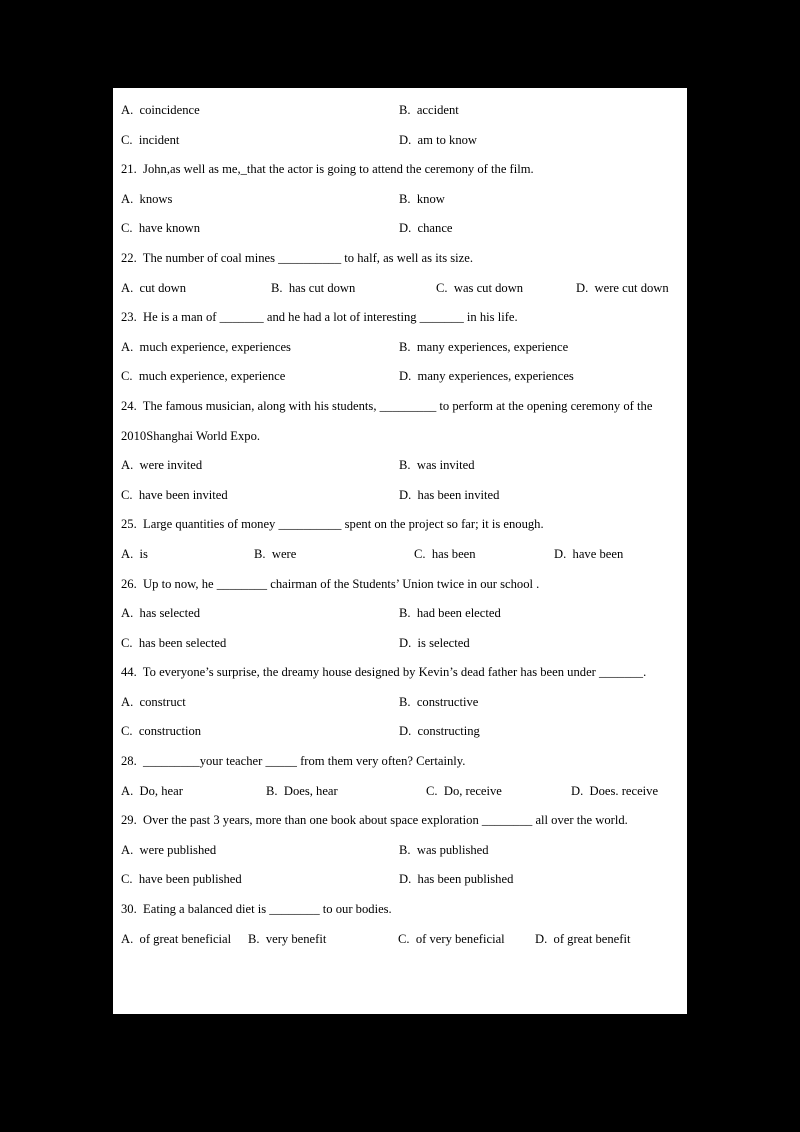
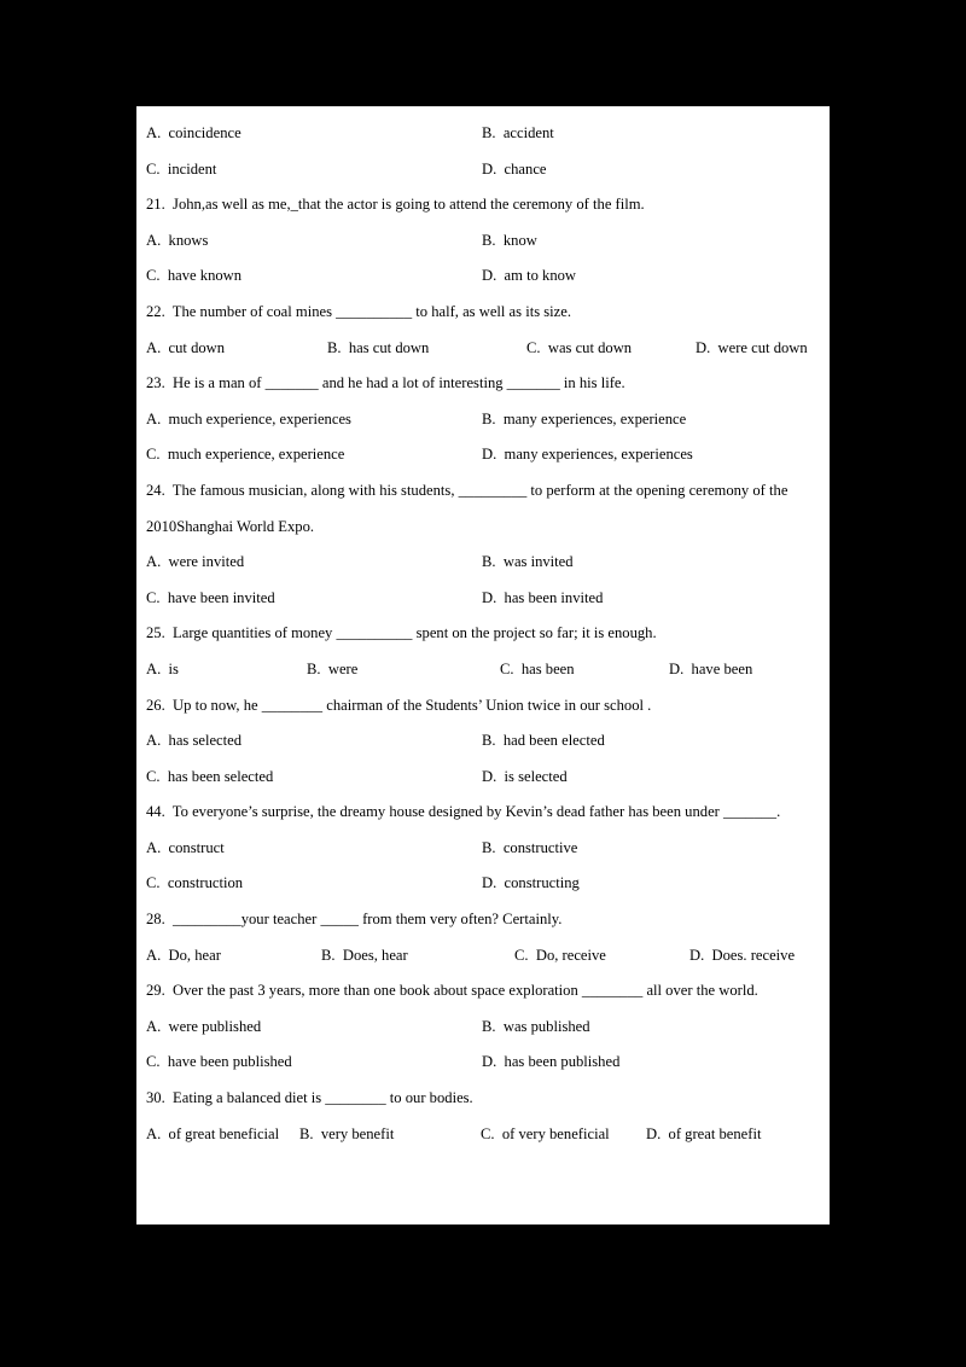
  A. coincidence B. accident
- C. incident D. am to know
+ C. incident D. chance
  21. John,as well as me,_that the actor is going to attend the ceremony of the film.
  A. knows B. know
- C. have known D. chance
+ C. have known D. am to know
  22. The number of coal mines __________ to half, as well as its size.
  A. cut down B. has cut down C. was cut down D. were cut down
  23. He is a man of _______ and he had a lot of interesting _______ in his life.
  A. much experience, experiences B. many experiences, experience
  C. much experience, experience D. many experiences, experiences
  24. The famous musician, along with his students, _________ to perform at the opening ceremony of the 2010Shanghai World Expo.
  A. were invited B. was invited
  C. have been invited D. has been invited
  25. Large quantities of money __________ spent on the project so far; it is enough.
  A. is B. were C. has been D. have been
  26. Up to now, he ________ chairman of the Students’ Union twice in our school .
  A. has selected B. had been elected
  C. has been selected D. is selected
  44. To everyone’s surprise, the dreamy house designed by Kevin’s dead father has been under _______.
  A. construct B. constructive
  C. construction D. constructing
  28. _________your teacher _____ from them very often? Certainly.
  A. Do, hear B. Does, hear C. Do, receive D. Does. receive
  29. Over the past 3 years, more than one book about space exploration ________ all over the world.
  A. were published B. was published
  C. have been published D. has been published
  30. Eating a balanced diet is ________ to our bodies.
  A. of great beneficial B. very benefit C. of very beneficial D. of great benefit
